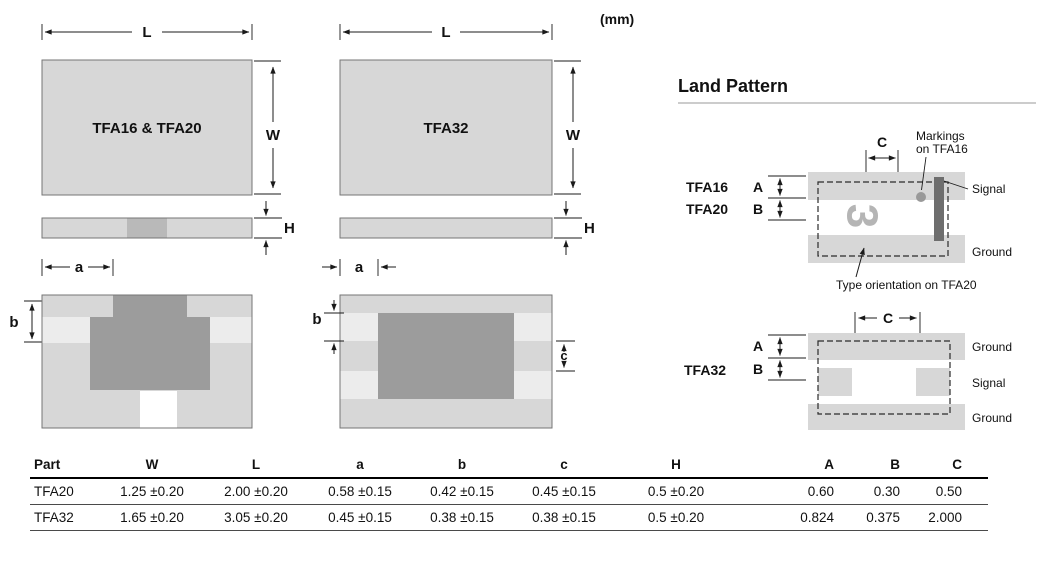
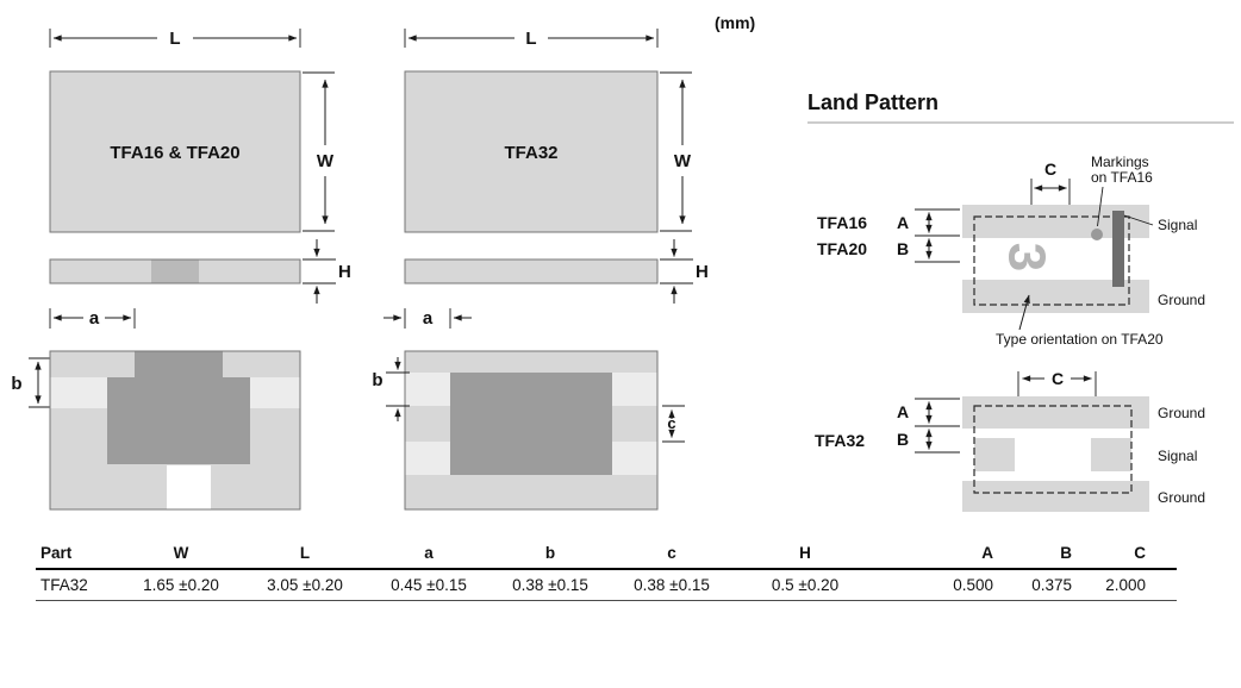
  (mm)
  L
  TFA16 & TFA20
  W
  H
  a
  b
  L
  TFA32
  W
  H
  a
  b
  c
  Land Pattern
  C
  Markings
  on TFA16
  A
  B
  TFA16
  TFA20
  Signal
  Ground
  Type orientation on TFA20
  C
  A
  B
  TFA32
  Ground
  Signal
  Ground
  Part	W	L	a	b	c	H	A	B	C
- TFA20	1.25 ±0.20	2.00 ±0.20	0.58 ±0.15	0.42 ±0.15	0.45 ±0.15	0.5 ±0.20	0.60	0.30	0.50
- TFA32	1.65 ±0.20	3.05 ±0.20	0.45 ±0.15	0.38 ±0.15	0.38 ±0.15	0.5 ±0.20	0.824	0.375	2.000
+ TFA32	1.65 ±0.20	3.05 ±0.20	0.45 ±0.15	0.38 ±0.15	0.38 ±0.15	0.5 ±0.20	0.500	0.375	2.000
